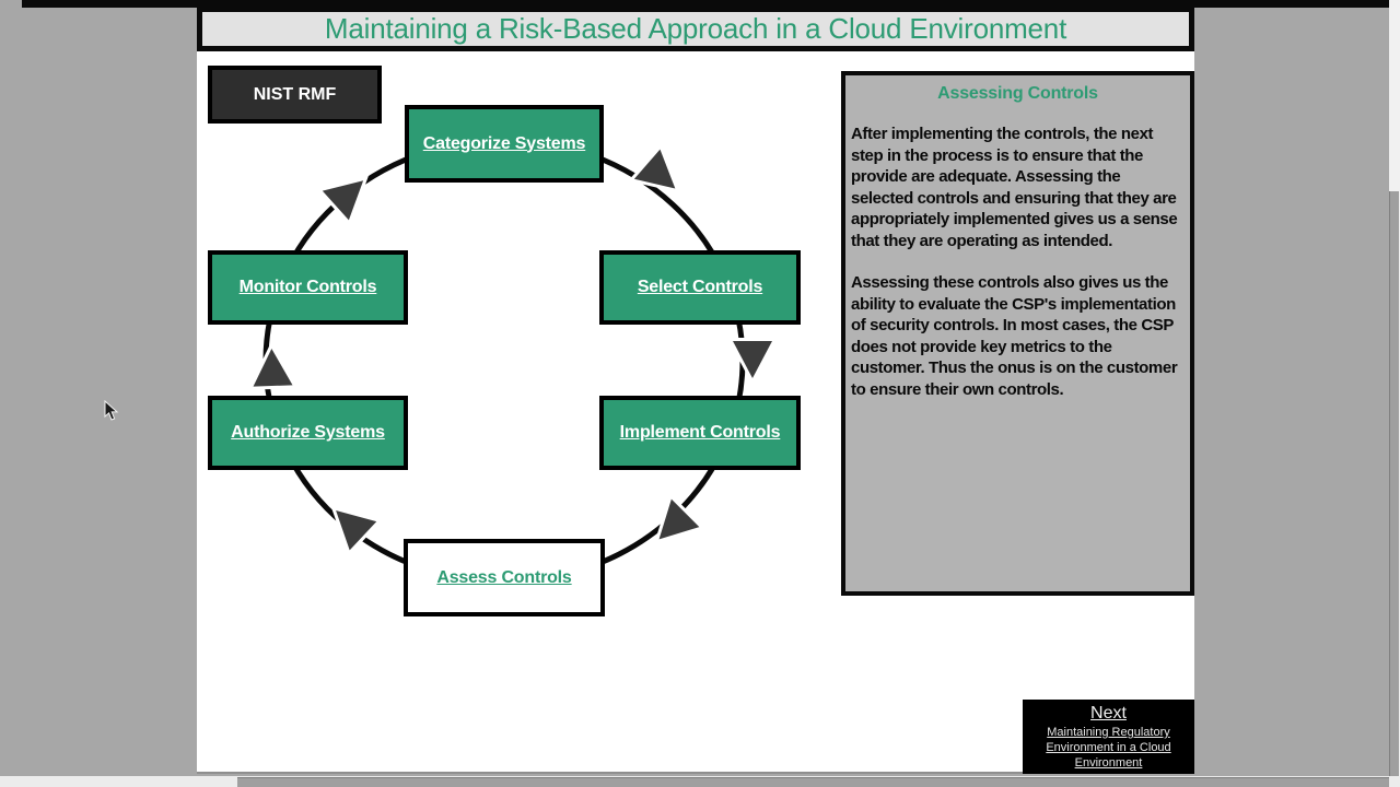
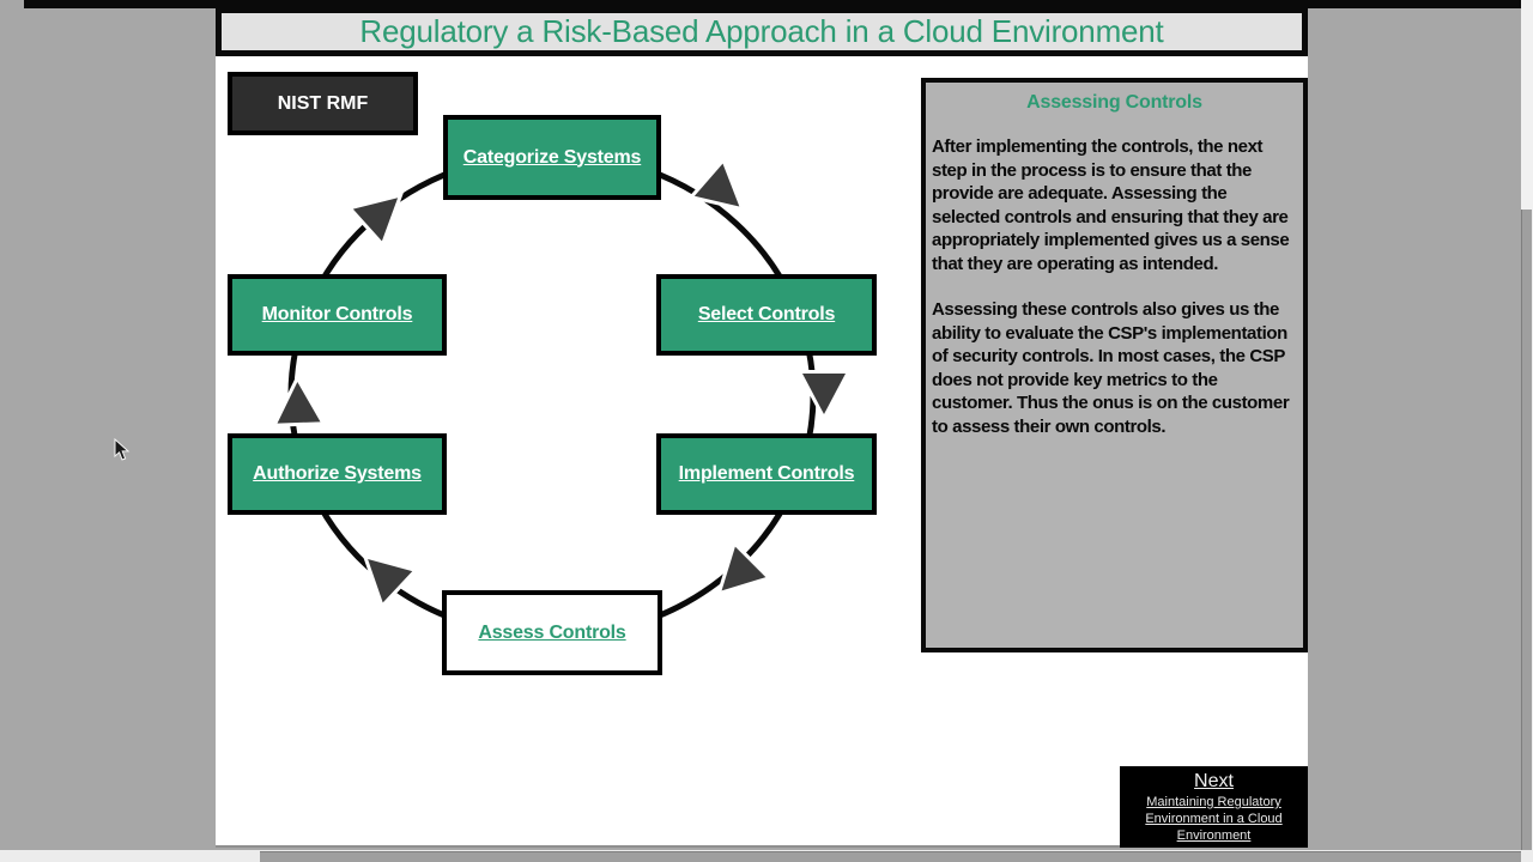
- Maintaining a Risk-Based Approach in a Cloud Environment
+ Regulatory a Risk-Based Approach in a Cloud Environment
  NIST RMF
  Categorize Systems
  Select Controls
  Implement Controls
  Assess Controls
  Authorize Systems
  Monitor Controls
  Assessing Controls
  After implementing the controls, the next step in the process is to ensure that the provide are adequate. Assessing the selected controls and ensuring that they are appropriately implemented gives us a sense that they are operating as intended.
- Assessing these controls also gives us the ability to evaluate the CSP's implementation of security controls. In most cases, the CSP does not provide key metrics to the customer. Thus the onus is on the customer to ensure their own controls.
+ Assessing these controls also gives us the ability to evaluate the CSP's implementation of security controls. In most cases, the CSP does not provide key metrics to the customer. Thus the onus is on the customer to assess their own controls.
  Next
  Maintaining Regulatory Environment in a Cloud Environment
